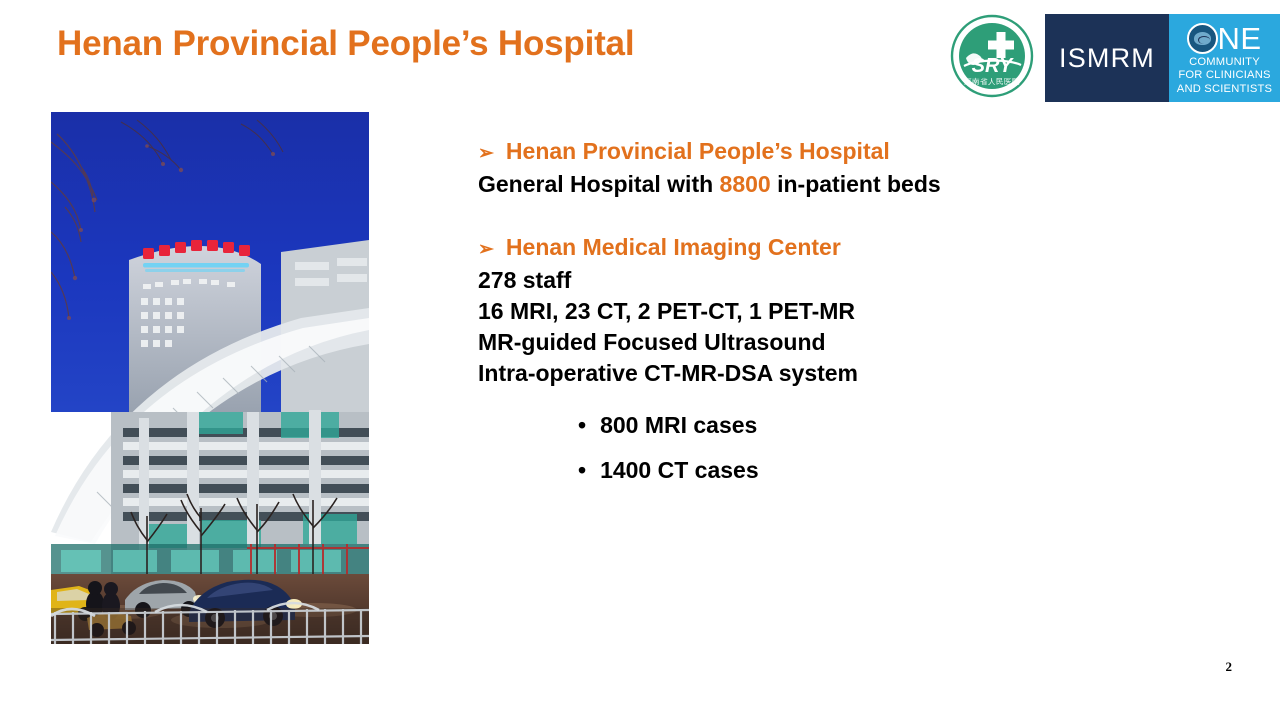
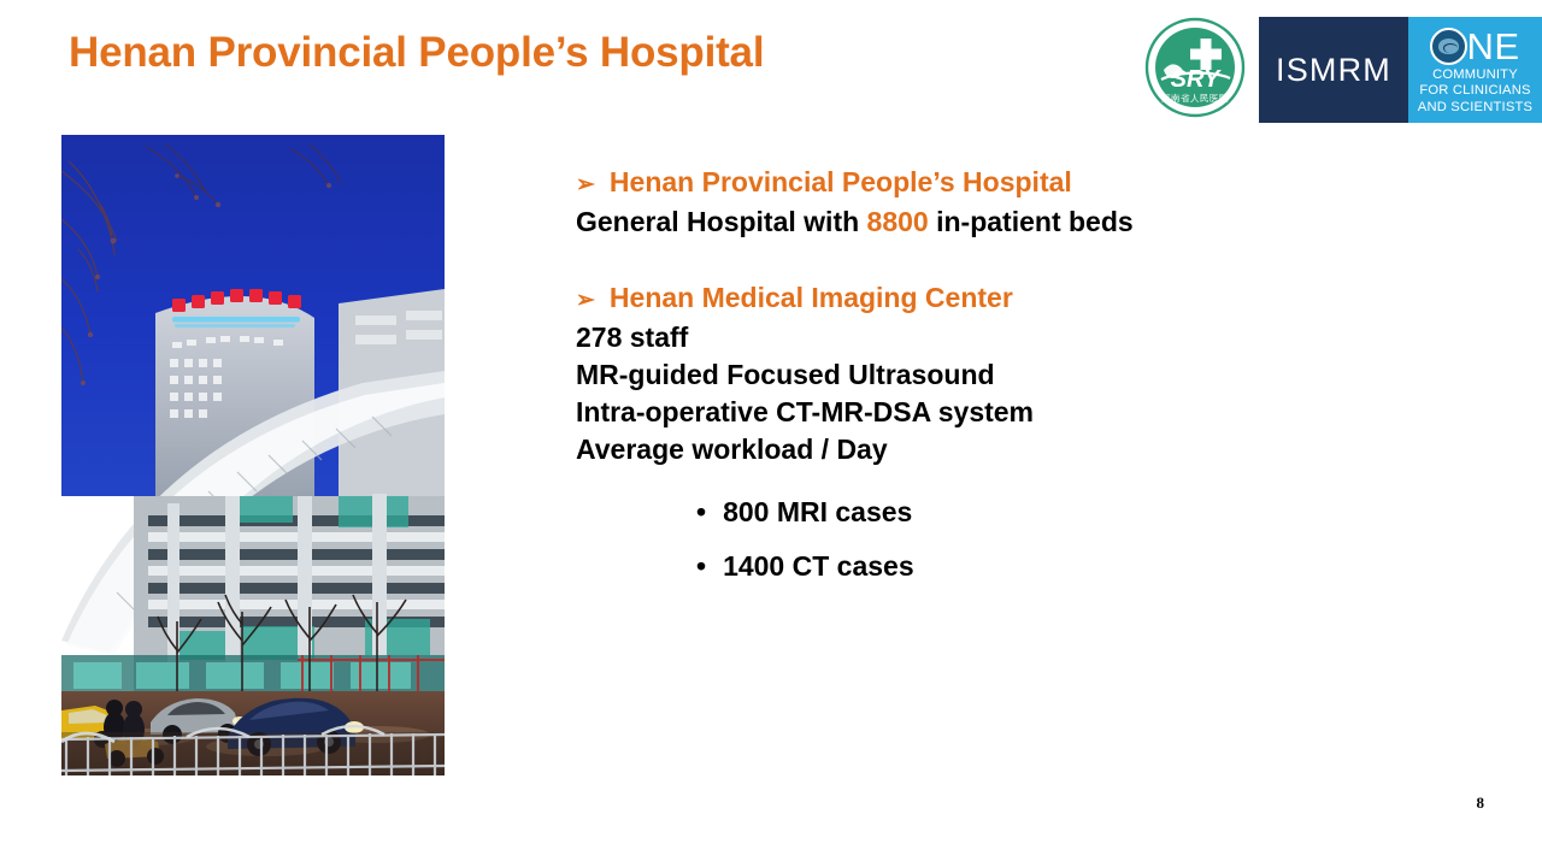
  Henan Provincial People’s Hospital
  SRY
  河南省人民医院
  ISMRM
  NE
  COMMUNITY
  FOR CLINICIANS
  AND SCIENTISTS
  ➢
  Henan Provincial People’s Hospital
  General Hospital with 8800 in-patient beds
  ➢
  Henan Medical Imaging Center
  278 staff
- 16 MRI, 23 CT, 2 PET-CT, 1 PET-MR
  MR-guided Focused Ultrasound
  Intra-operative CT-MR-DSA system
+ Average workload / Day
  •
  800 MRI cases
  •
  1400 CT cases
- 2
+ 8
